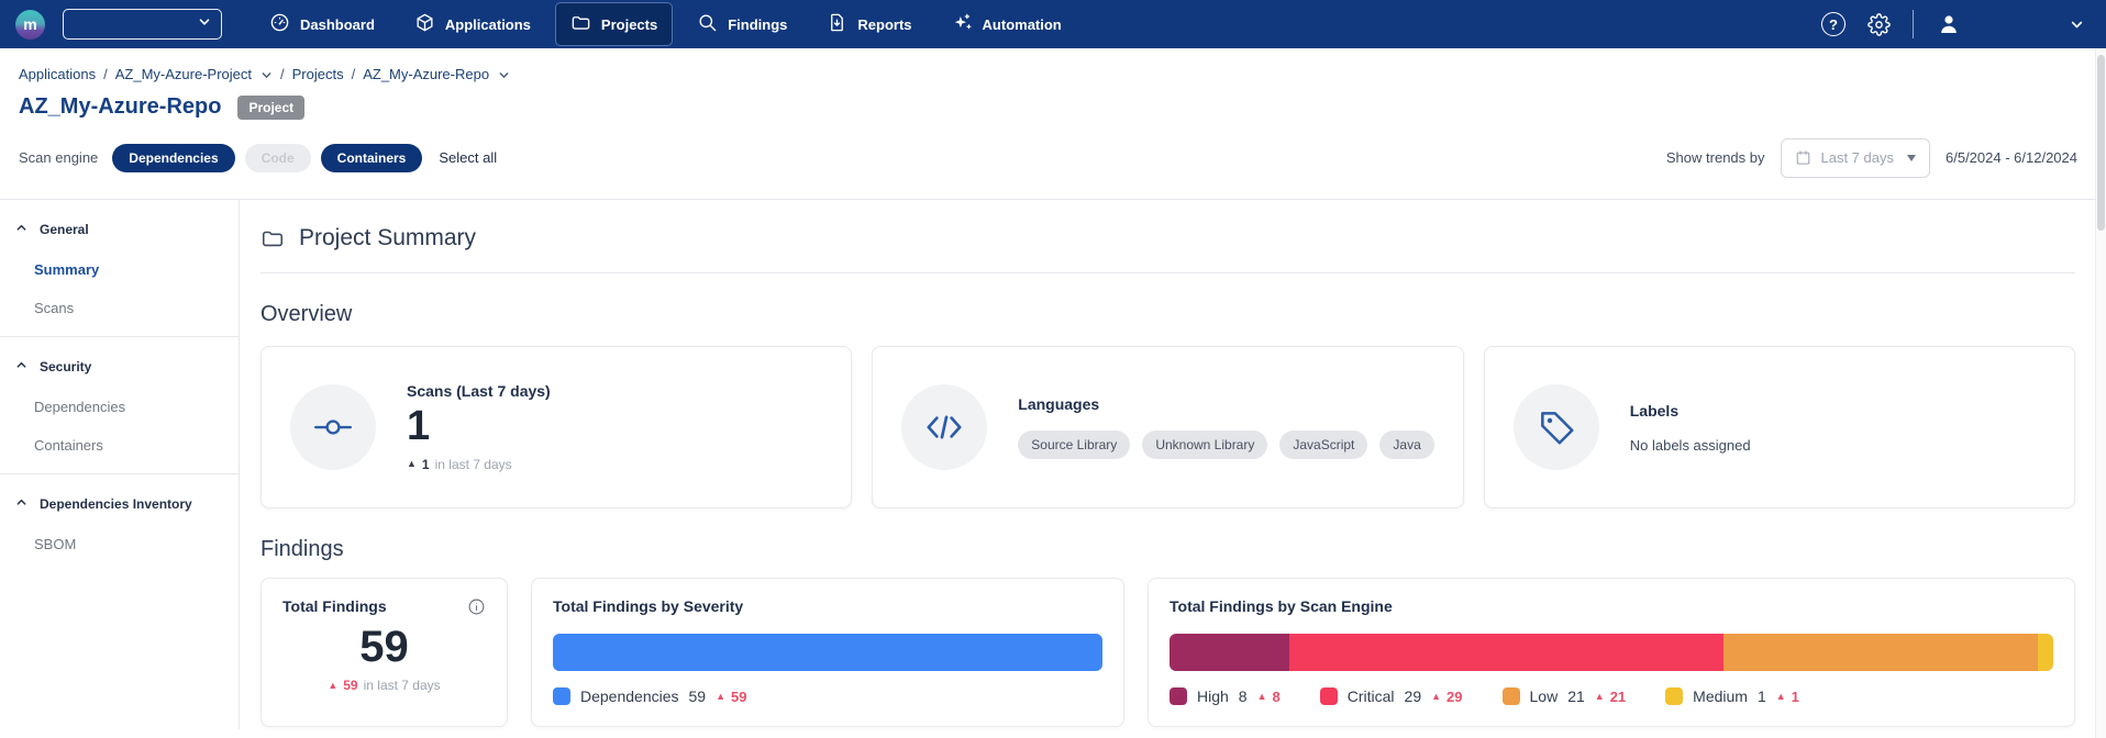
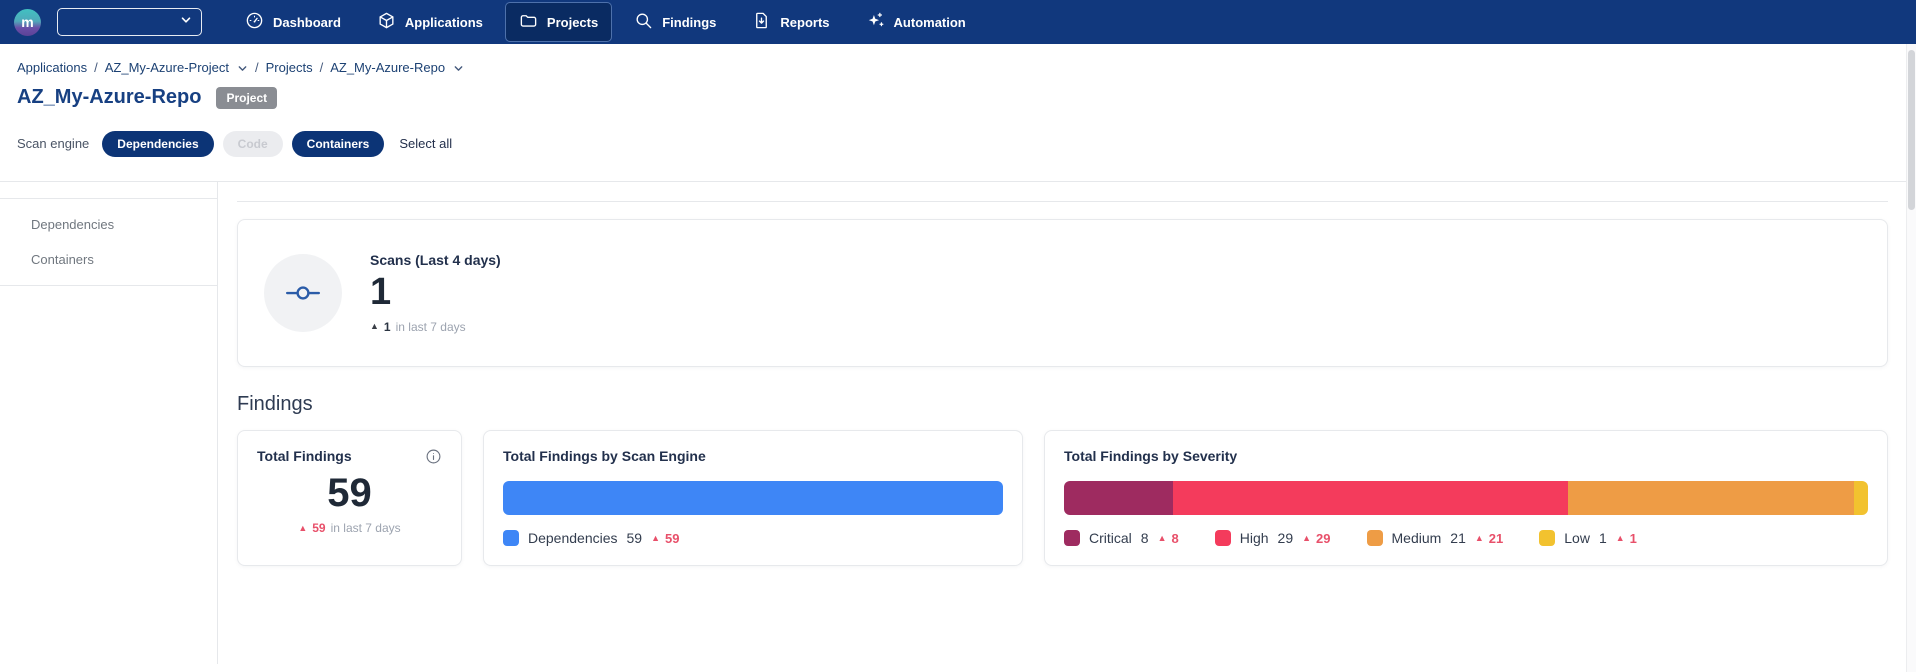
  m
  Dashboard
  Applications
  Projects
  Findings
  Reports
  Automation
- ?
  Applications
  /
  AZ_My-Azure-Project
  /
  Projects
  /
  AZ_My-Azure-Repo
  AZ_My-Azure-Repo
  Project
  Scan engine
  Dependencies
  Code
  Containers
  Select all
- Show trends by
- Last 7 days
- 6/5/2024 - 6/12/2024
- General
- Summary
- Scans
- Security
  Dependencies
  Containers
- Dependencies Inventory
- SBOM
- Project Summary
- Overview
- Scans (Last 7 days)
+ Scans (Last 4 days)
  1
  ▲
  1
  in last 7 days
- Languages
- Source Library
- Unknown Library
- JavaScript
- Java
- Labels
- No labels assigned
  Findings
  Total Findings
  59
  ▲
  59
  in last 7 days
- Total Findings by Severity
+ Total Findings by Scan Engine
  Dependencies
  59
  ▲
  59
- Total Findings by Scan Engine
+ Total Findings by Severity
- High
+ Critical
  8
  ▲
  8
- Critical
+ High
  29
  ▲
  29
- Low
+ Medium
  21
  ▲
  21
- Medium
+ Low
  1
  ▲
  1
